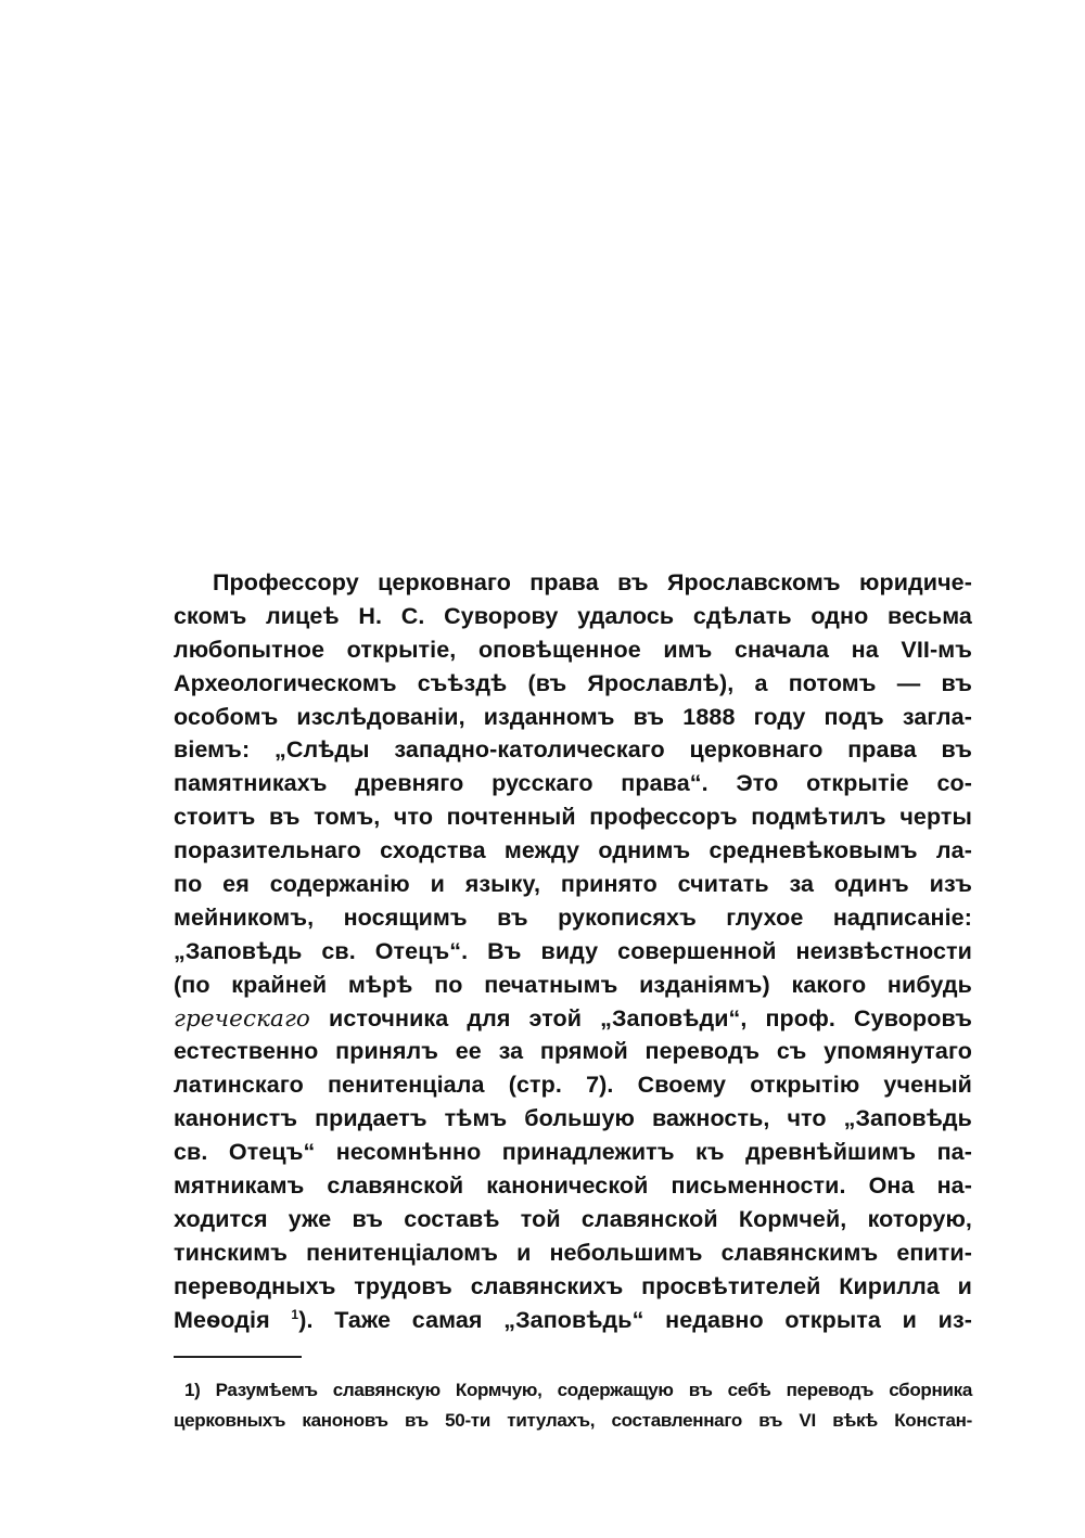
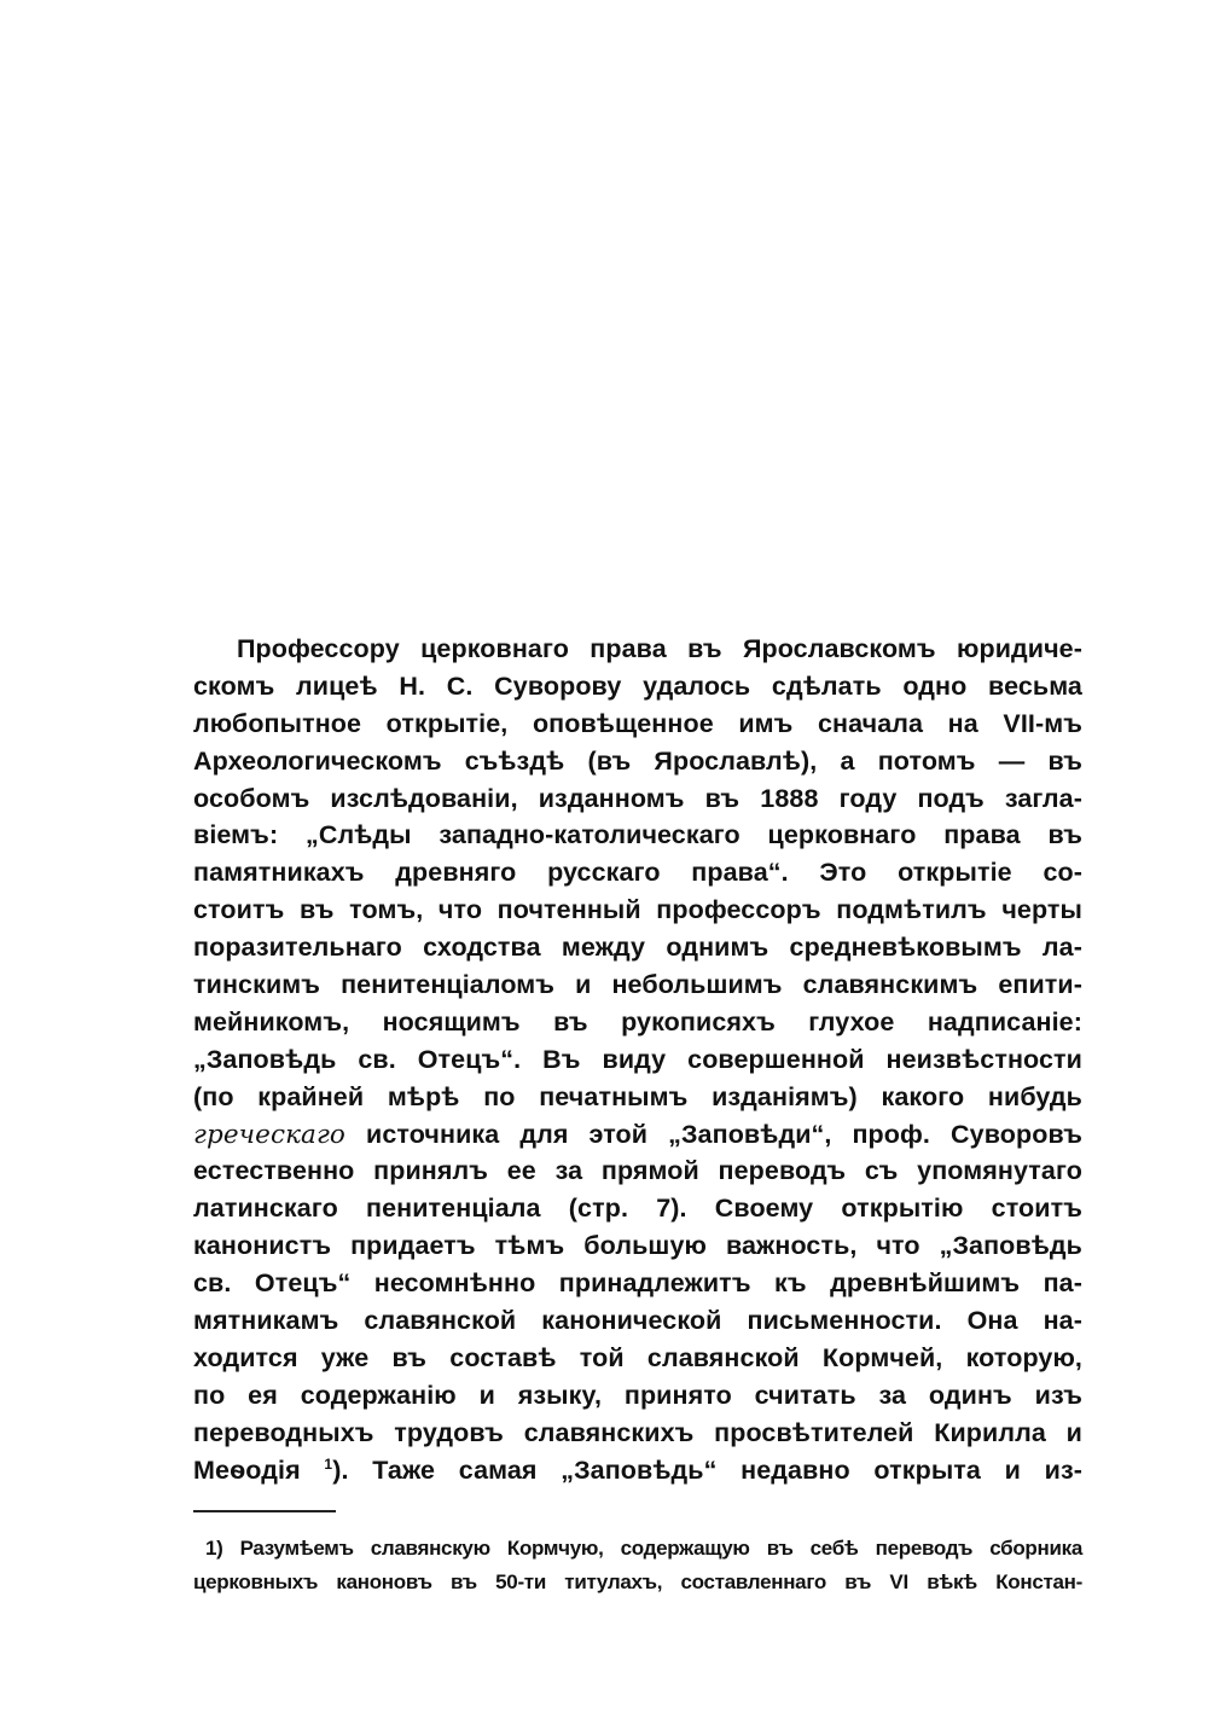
  Профессору церковнаго права въ Ярославскомъ юридиче-
  скомъ лицеѣ Н. С. Суворову удалось сдѣлать одно весьма
  любопытное открытіе, оповѣщенное имъ сначала на VII-мъ
  Археологическомъ съѣздѣ (въ Ярославлѣ), а потомъ — въ
  особомъ изслѣдованіи, изданномъ въ 1888 году подъ загла-
  віемъ: „Слѣды западно-католическаго церковнаго права въ
  памятникахъ древняго русскаго права“. Это открытіе со-
  стоитъ въ томъ, что почтенный профессоръ подмѣтилъ черты
  поразительнаго сходства между однимъ средневѣковымъ ла-
- по ея содержанію и языку, принято считать за одинъ изъ
+ тинскимъ пенитенціаломъ и небольшимъ славянскимъ епити-
  мейникомъ, носящимъ въ рукописяхъ глухое надписаніе:
  „Заповѣдь св. Отецъ“. Въ виду совершенной неизвѣстности
  (по крайней мѣрѣ по печатнымъ изданіямъ) какого нибудь
  греческаго источника для этой „Заповѣди“, проф. Суворовъ
  естественно принялъ ее за прямой переводъ съ упомянутаго
- латинскаго пенитенціала (стр. 7). Своему открытію ученый
+ латинскаго пенитенціала (стр. 7). Своему открытію стоитъ
  канонистъ придаетъ тѣмъ большую важность, что „Заповѣдь
  св. Отецъ“ несомнѣнно принадлежитъ къ древнѣйшимъ па-
  мятникамъ славянской канонической письменности. Она на-
  ходится уже въ составѣ той славянской Кормчей, которую,
- тинскимъ пенитенціаломъ и небольшимъ славянскимъ епити-
+ по ея содержанію и языку, принято считать за одинъ изъ
  переводныхъ трудовъ славянскихъ просвѣтителей Кирилла и
  Меѳодія 1). Таже самая „Заповѣдь“ недавно открыта и из-
  1) Разумѣемъ славянскую Кормчую, содержащую въ себѣ переводъ сборника
  церковныхъ каноновъ въ 50-ти титулахъ, составленнаго въ VI вѣкѣ Констан-
